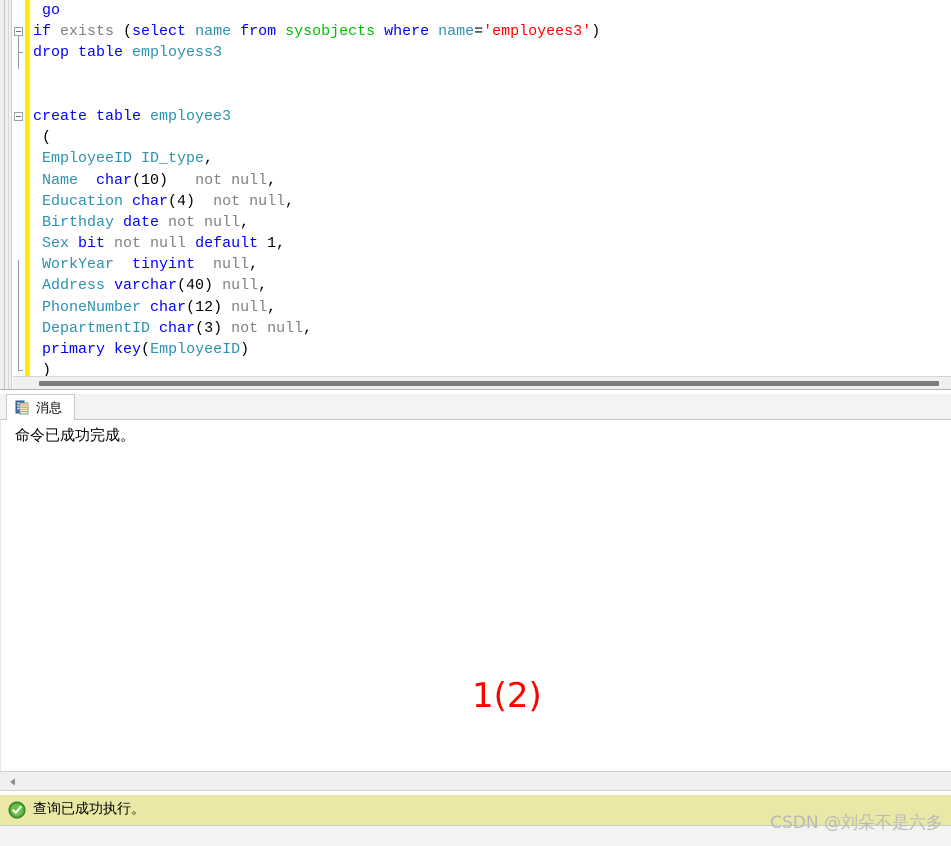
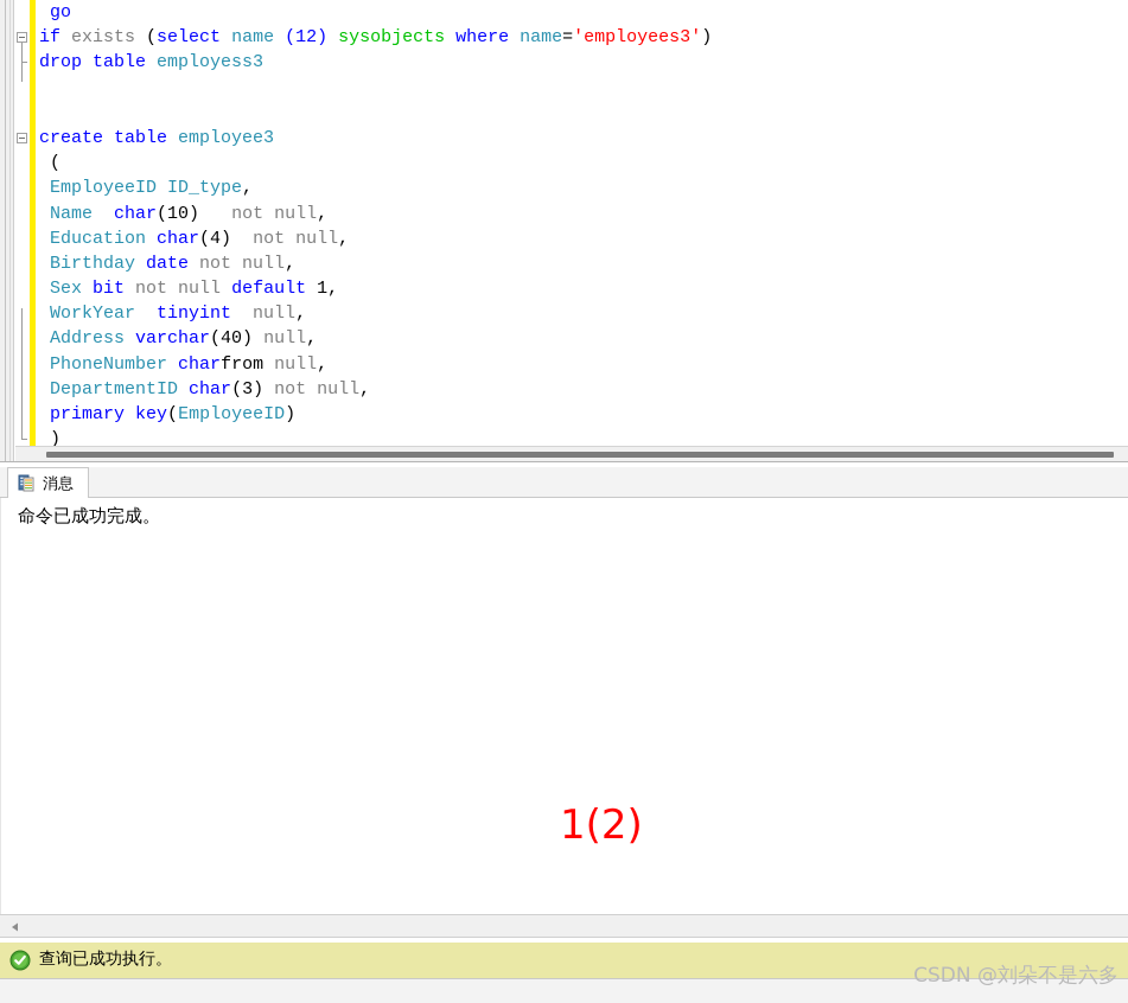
  go
- if exists (select name from sysobjects where name='employees3')
+ if exists (select name (12) sysobjects where name='employees3')
  drop table employess3
  create table employee3
  (
  EmployeeID ID_type,
  Name char(10) not null,
  Education char(4) not null,
  Birthday date not null,
  Sex bit not null default 1,
  WorkYear tinyint null,
  Address varchar(40) null,
- PhoneNumber char(12) null,
+ PhoneNumber charfrom null,
  DepartmentID char(3) not null,
  primary key(EmployeeID)
  )
  消息
  命令已成功完成。
  1(2)
  查询已成功执行。
  CSDN @刘朵不是六多
